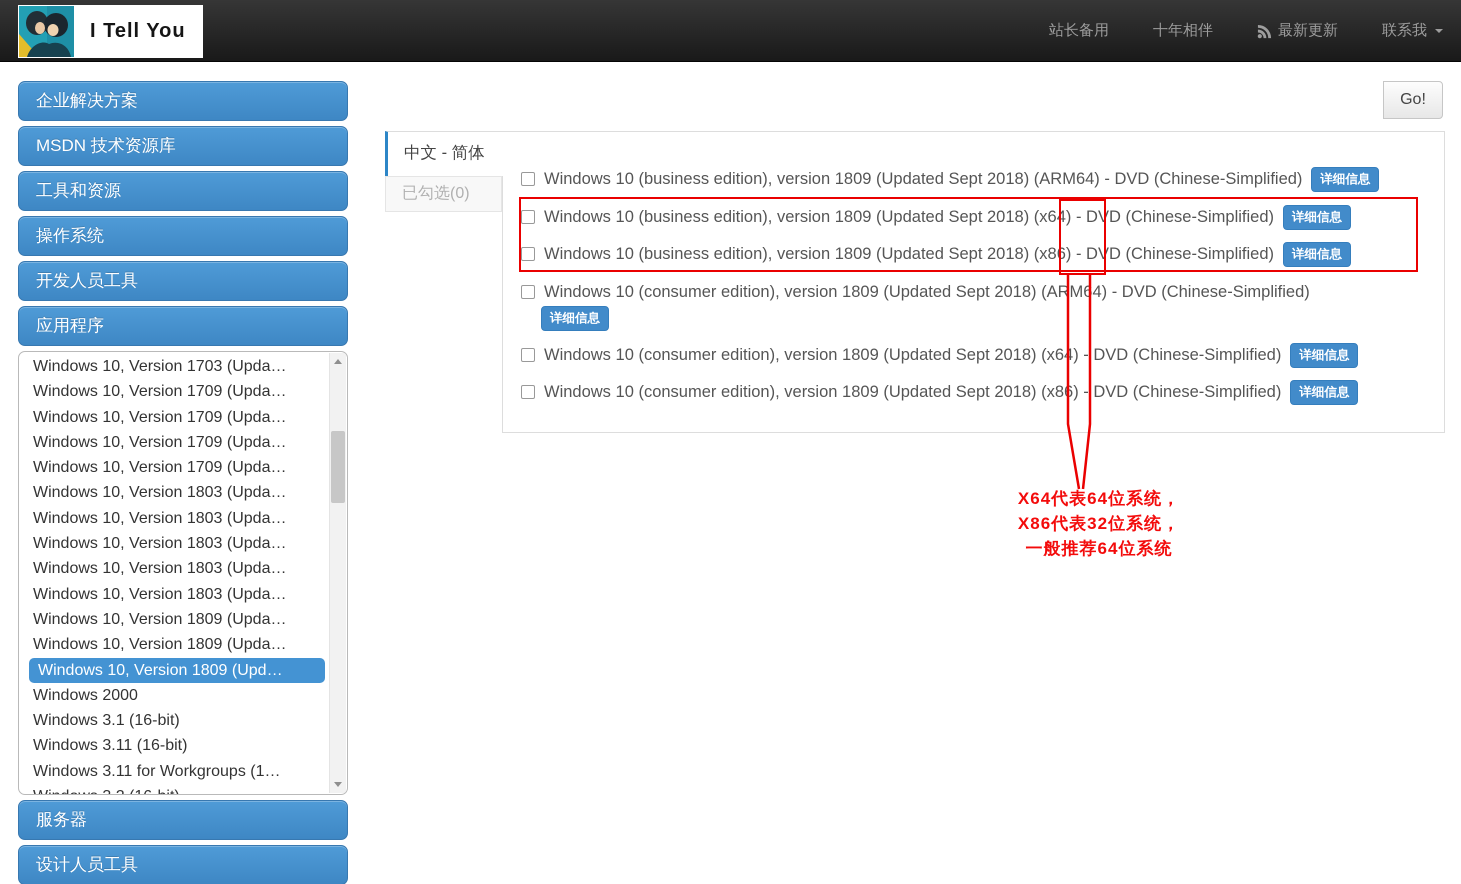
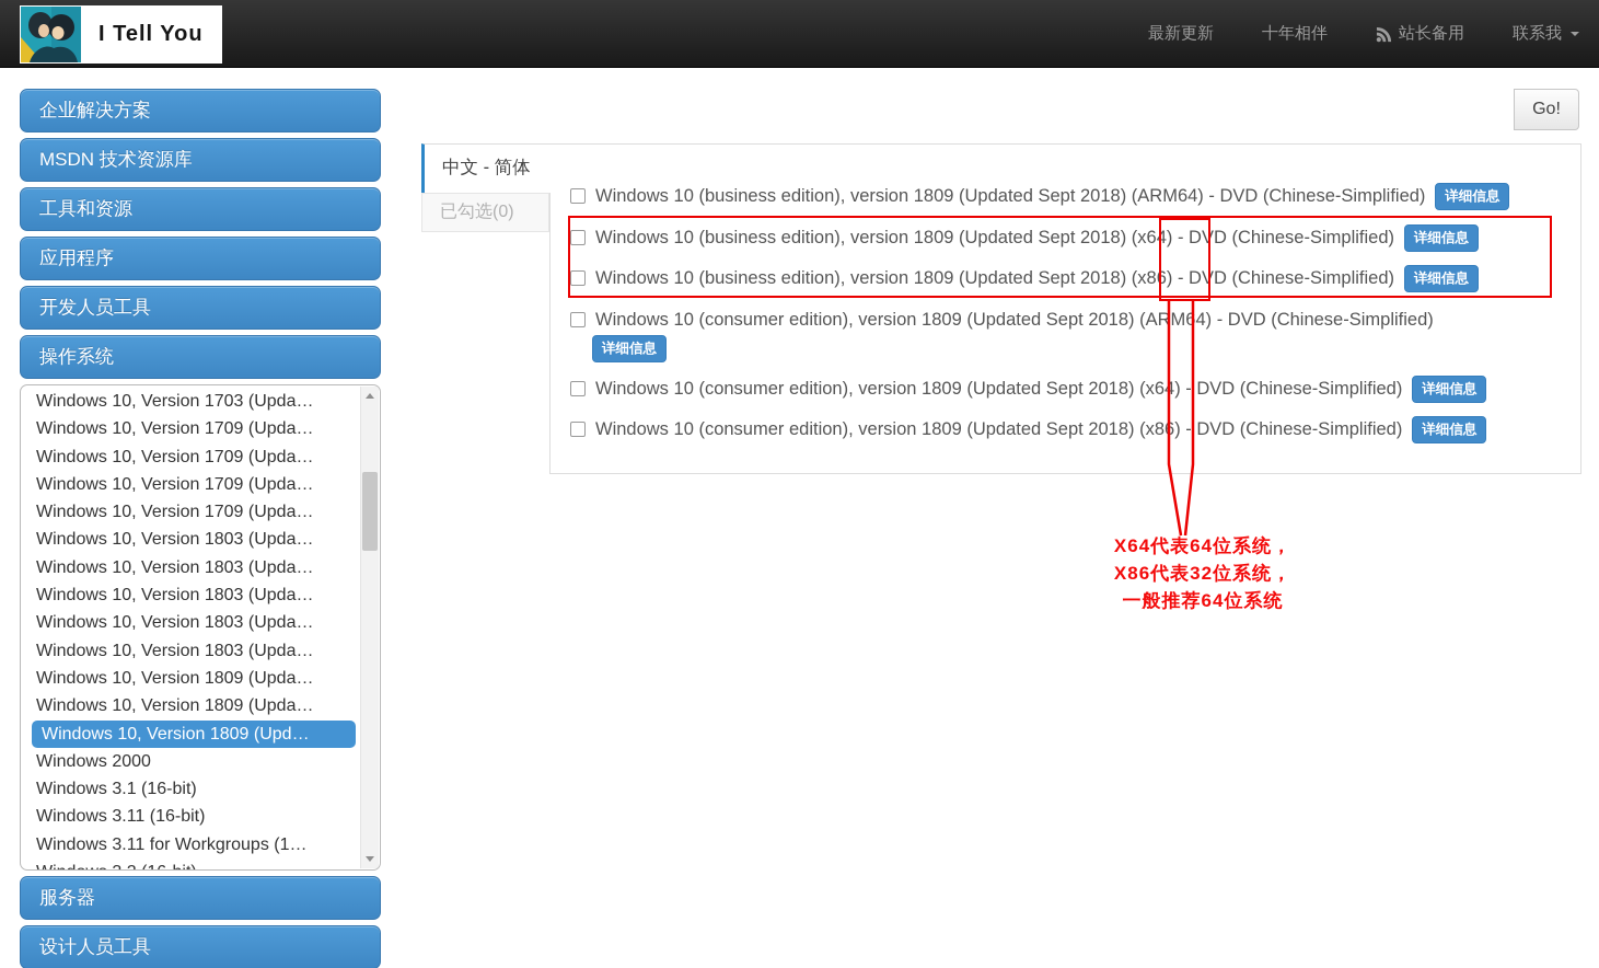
  I Tell You
- 站长备用
+ 最新更新
  十年相伴
- 最新更新
+ 站长备用
  联系我
  企业解决方案
  MSDN 技术资源库
  工具和资源
- 操作系统
+ 应用程序
  开发人员工具
- 应用程序
+ 操作系统
  Windows 10, Version 1703 (Upda…
  Windows 10, Version 1709 (Upda…
  Windows 10, Version 1709 (Upda…
  Windows 10, Version 1709 (Upda…
  Windows 10, Version 1709 (Upda…
  Windows 10, Version 1803 (Upda…
  Windows 10, Version 1803 (Upda…
  Windows 10, Version 1803 (Upda…
  Windows 10, Version 1803 (Upda…
  Windows 10, Version 1803 (Upda…
  Windows 10, Version 1809 (Upda…
  Windows 10, Version 1809 (Upda…
  Windows 10, Version 1809 (Upd…
  Windows 2000
  Windows 3.1 (16-bit)
  Windows 3.11 (16-bit)
  Windows 3.11 for Workgroups (1…
  服务器
  设计人员工具
  Go!
  中文 - 简体
  已勾选(0)
  Windows 10 (business edition), version 1809 (Updated Sept 2018) (ARM64) - DVD (Chinese-Simplified)
  详细信息
  Windows 10 (business edition), version 1809 (Updated Sept 2018) (x64) - DVD (Chinese-Simplified)
  详细信息
  Windows 10 (business edition), version 1809 (Updated Sept 2018) (x86) - DVD (Chinese-Simplified)
  详细信息
  Windows 10 (consumer edition), version 1809 (Updated Sept 2018) (ARM64) - DVD (Chinese-Simplified)
  详细信息
  Windows 10 (consumer edition), version 1809 (Updated Sept 2018) (x6) - DVD (Chinese-Simplified)
  详细信息
  Windows 10 (consumer edition), version 1809 (Updated Sept 2018) (x8) - DVD (Chinese-Simplified)
  详细信息
  X64代表64位系统，
  X86代表32位系统，
  一般推荐64位系统
